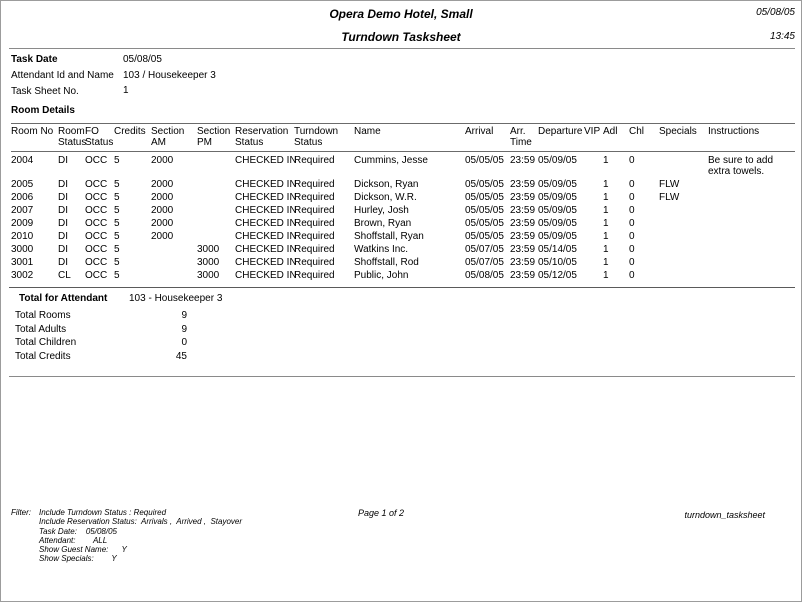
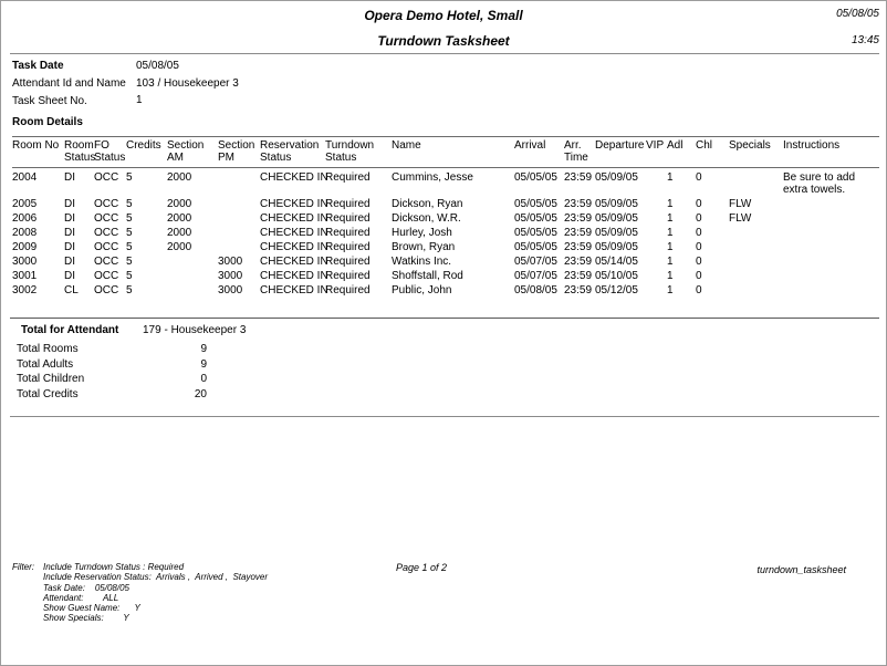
  Opera Demo Hotel, Small
  05/08/05
  Turndown Tasksheet
  13:45
  Task Date
  05/08/05
  Attendant Id and Name
  103 / Housekeeper 3
  Task Sheet No.
  1
  Room Details
  Room No	Room Status	FO Status	Credits	Section AM	Section PM	Reservation Status	Turndown Status	Name	Arrival	Arr. Time	Departure	VIP	Adl	Chl	Specials	Instructions
  2004	DI	OCC	5	2000		CHECKED IN	Required	Cummins, Jesse	05/05/05	23:59	05/09/05		1	0		Be sure to add extra towels.
  2005	DI	OCC	5	2000		CHECKED IN	Required	Dickson, Ryan	05/05/05	23:59	05/09/05		1	0	FLW
  2006	DI	OCC	5	2000		CHECKED IN	Required	Dickson, W.R.	05/05/05	23:59	05/09/05		1	0	FLW
- 2007	DI	OCC	5	2000		CHECKED IN	Required	Hurley, Josh	05/05/05	23:59	05/09/05		1	0
+ 2008	DI	OCC	5	2000		CHECKED IN	Required	Hurley, Josh	05/05/05	23:59	05/09/05		1	0
  2009	DI	OCC	5	2000		CHECKED IN	Required	Brown, Ryan	05/05/05	23:59	05/09/05		1	0
- 2010	DI	OCC	5	2000		CHECKED IN	Required	Shoffstall, Ryan	05/05/05	23:59	05/09/05		1	0
  3000	DI	OCC	5		3000	CHECKED IN	Required	Watkins Inc.	05/07/05	23:59	05/14/05		1	0
  3001	DI	OCC	5		3000	CHECKED IN	Required	Shoffstall, Rod	05/07/05	23:59	05/10/05		1	0
  3002	CL	OCC	5		3000	CHECKED IN	Required	Public, John	05/08/05	23:59	05/12/05		1	0
  Total for Attendant
- 103 - Housekeeper 3
+ 179 - Housekeeper 3
  Total Rooms
  9
  Total Adults
  9
  Total Children
  0
  Total Credits
- 45
+ 20
  Filter:
  Include Turndown Status : Required
  Include Reservation Status: Arrivals , Arrived , Stayover
  Task Date: 05/08/05
  Attendant: ALL
  Show Guest Name: Y
  Show Specials: Y
  Page 1 of 2
  turndown_tasksheet
